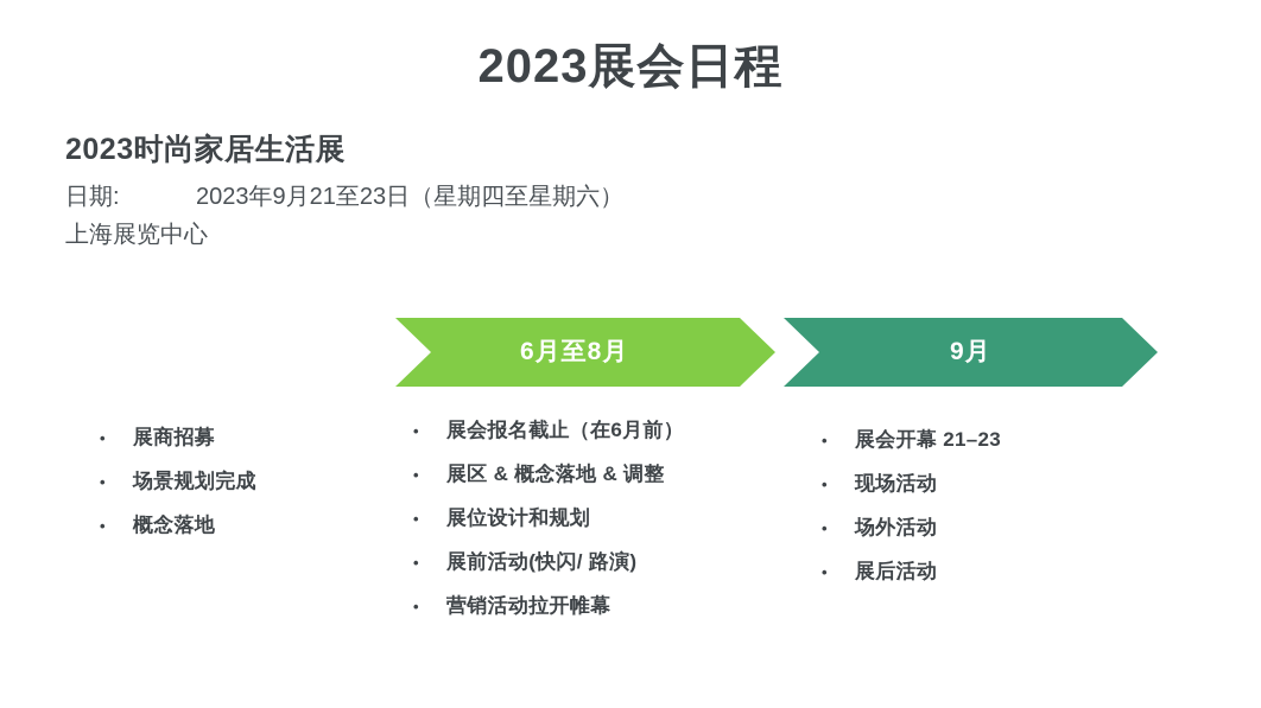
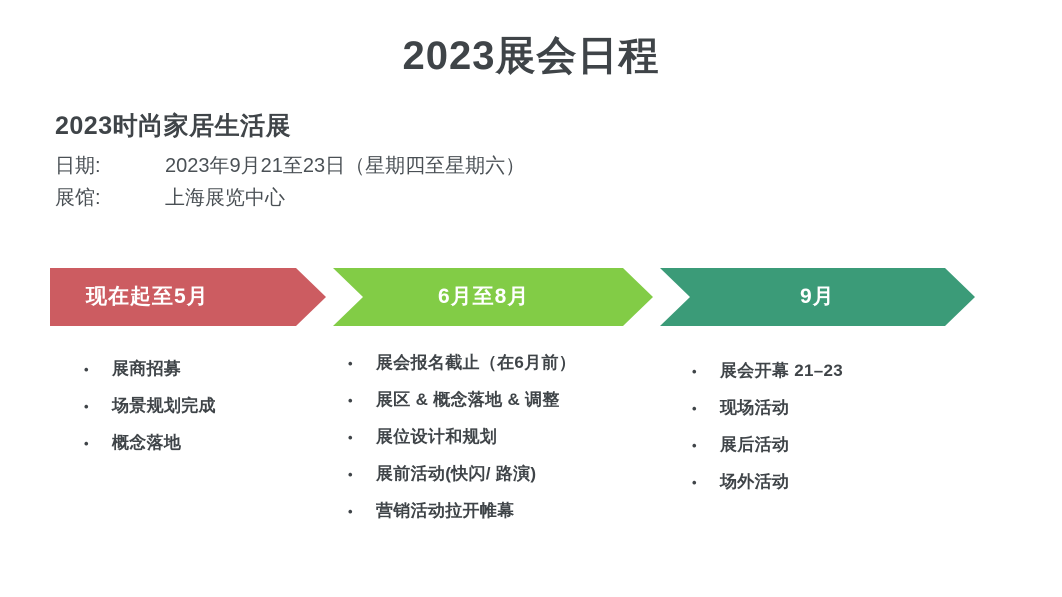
  2023展会日程
  2023时尚家居生活展
  日期:
  2023年9月21至23日（星期四至星期六）
+ 展馆:
  上海展览中心
+ 现在起至5月
  6月至8月
  9月
  •
  展商招募
  •
  场景规划完成
  •
  概念落地
  •
  展会报名截止（在6月前）
  •
  展区 & 概念落地 & 调整
  •
  展位设计和规划
  •
  展前活动(快闪/ 路演)
  •
  营销活动拉开帷幕
  •
  展会开幕 21–23
  •
  现场活动
  •
- 场外活动
+ 展后活动
  •
- 展后活动
+ 场外活动
